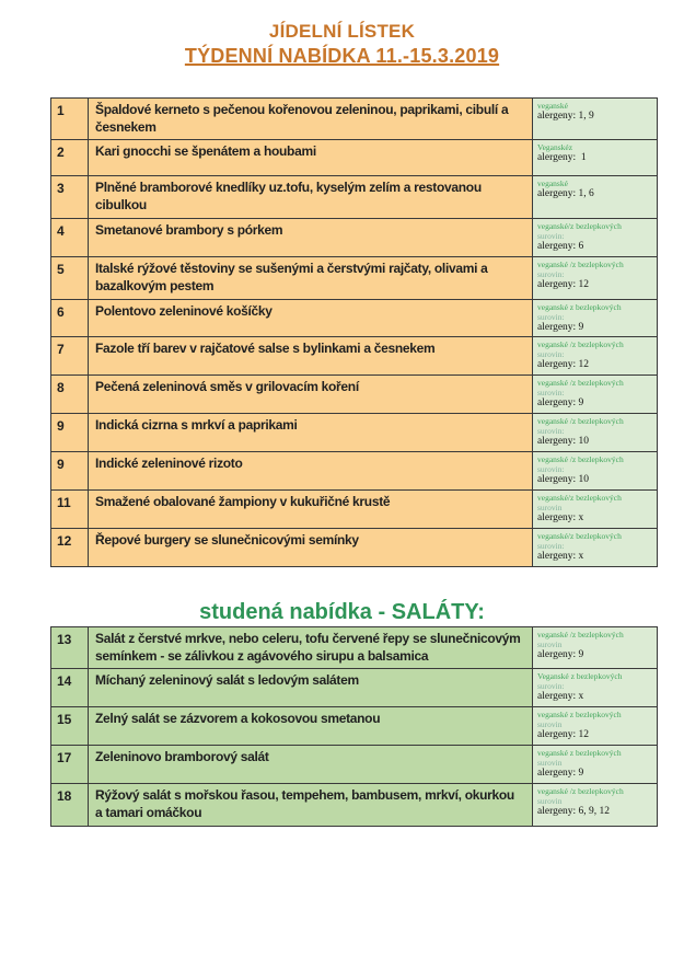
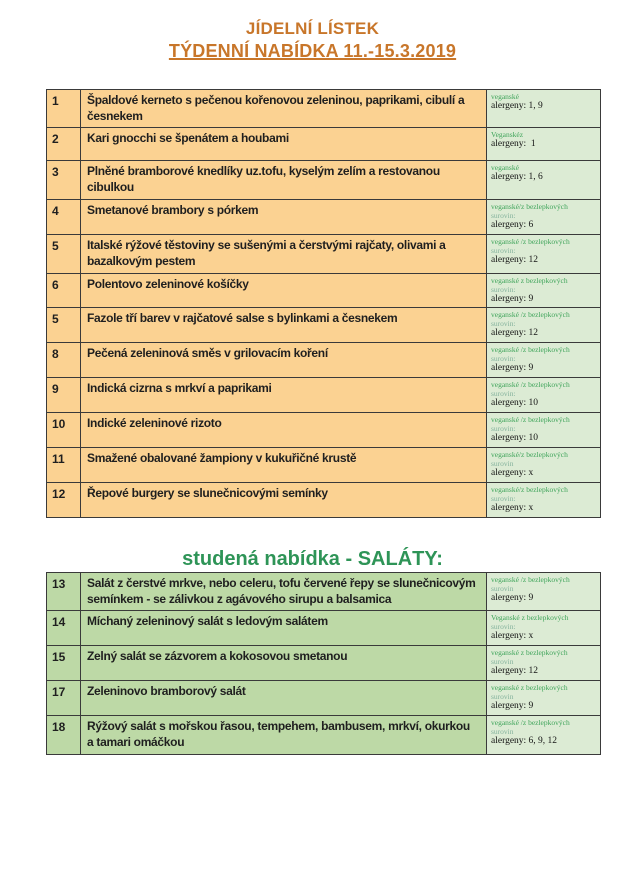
  JÍDELNÍ LÍSTEK
  TÝDENNÍ NABÍDKA 11.-15.3.2019
  1	Špaldové kerneto s pečenou kořenovou zeleninou, paprikami, cibulí a česnekem	veganské alergeny: 1, 9
  2	Kari gnocchi se špenátem a houbami	Veganskéz alergeny: 1
  3	Plněné bramborové knedlíky uz.tofu, kyselým zelím a restovanou cibulkou	veganské alergeny: 1, 6
  4	Smetanové brambory s pórkem	veganské/z bezlepkových surovin: alergeny: 6
  5	Italské rýžové těstoviny se sušenými a čerstvými rajčaty, olivami a bazalkovým pestem	veganské /z bezlepkových surovin: alergeny: 12
  6	Polentovo zeleninové košíčky	veganské z bezlepkových surovin: alergeny: 9
- 7	Fazole tří barev v rajčatové salse s bylinkami a česnekem	veganské /z bezlepkových surovin: alergeny: 12
+ 5	Fazole tří barev v rajčatové salse s bylinkami a česnekem	veganské /z bezlepkových surovin: alergeny: 12
  8	Pečená zeleninová směs v grilovacím koření	veganské /z bezlepkových surovin: alergeny: 9
  9	Indická cizrna s mrkví a paprikami	veganské /z bezlepkových surovin: alergeny: 10
- 9	Indické zeleninové rizoto	veganské /z bezlepkových surovin: alergeny: 10
+ 10	Indické zeleninové rizoto	veganské /z bezlepkových surovin: alergeny: 10
  11	Smažené obalované žampiony v kukuřičné krustě	veganské/z bezlepkových surovin alergeny: x
  12	Řepové burgery se slunečnicovými semínky	veganské/z bezlepkových surovin: alergeny: x
  studená nabídka - SALÁTY:
  13	Salát z čerstvé mrkve, nebo celeru, tofu červené řepy se slunečnicovým semínkem - se zálivkou z agávového sirupu a balsamica	veganské /z bezlepkových surovin alergeny: 9
  14	Míchaný zeleninový salát s ledovým salátem	Veganské z bezlepkových surovin: alergeny: x
  15	Zelný salát se zázvorem a kokosovou smetanou	veganské z bezlepkových surovin alergeny: 12
  17	Zeleninovo bramborový salát	veganské z bezlepkových surovin alergeny: 9
  18	Rýžový salát s mořskou řasou, tempehem, bambusem, mrkví, okurkou a tamari omáčkou	veganské /z bezlepkových surovin alergeny: 6, 9, 12
